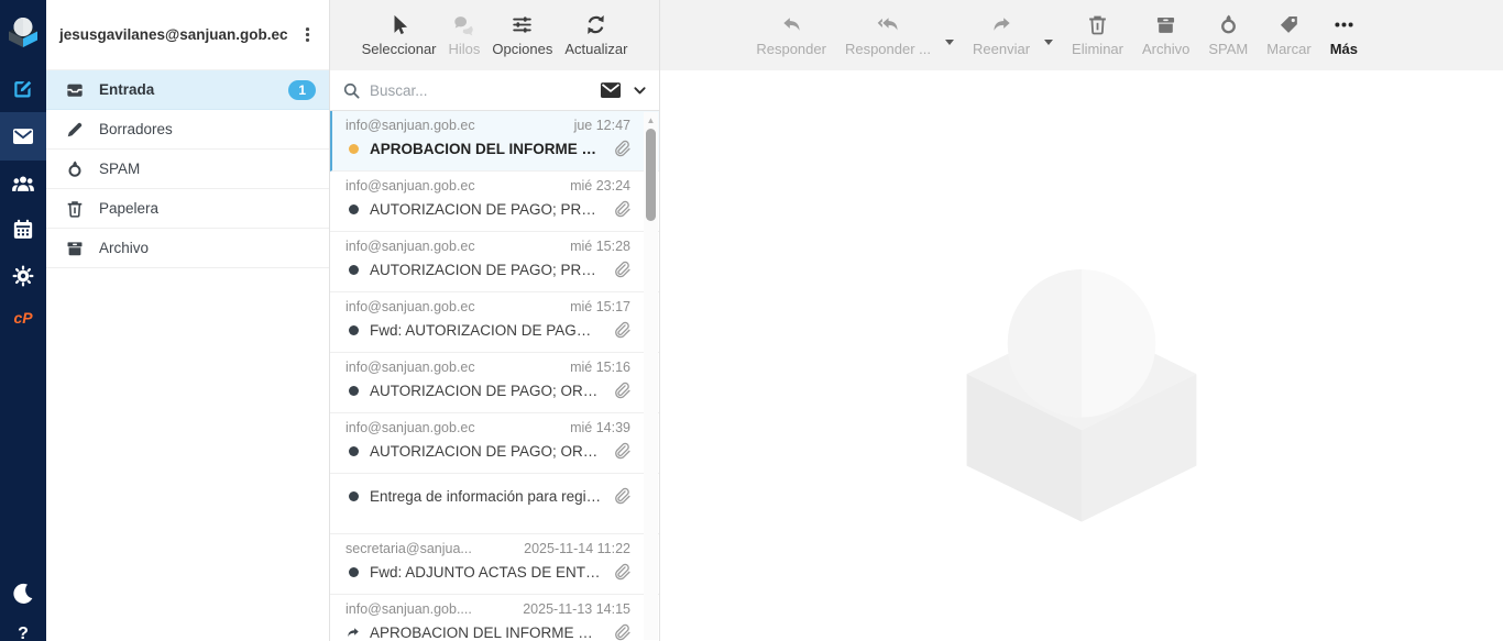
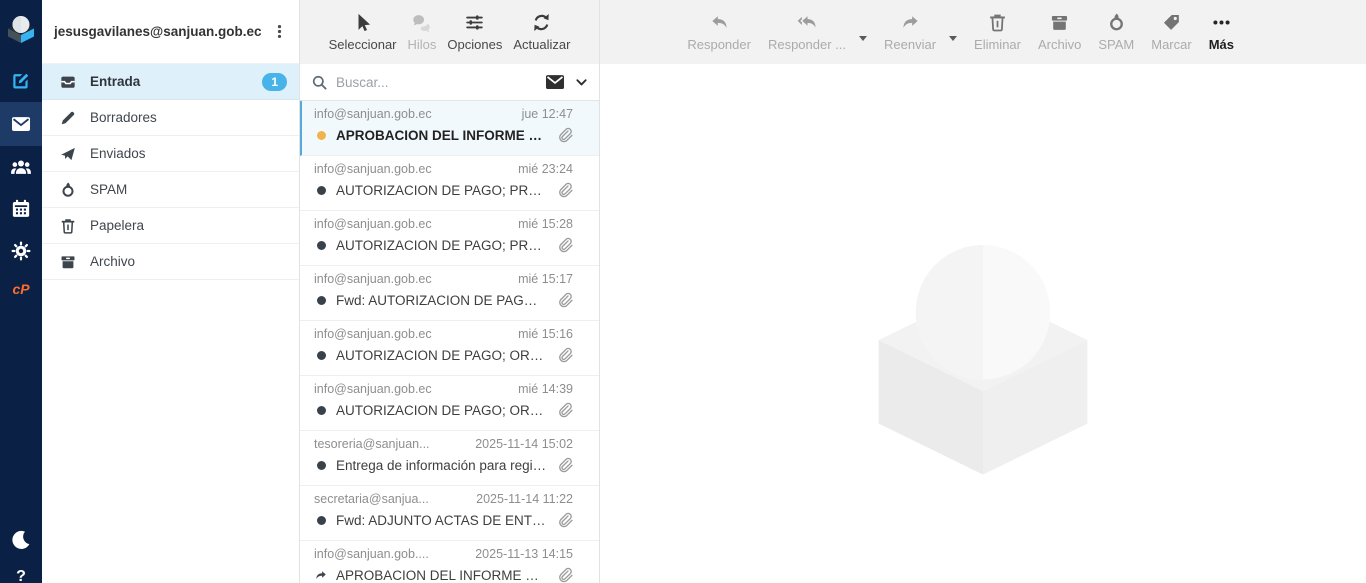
  cP
  ?
  jesusgavilanes@sanjuan.gob.ec
  Entrada
  1
  Borradores
+ Enviados
  SPAM
  Papelera
  Archivo
  Seleccionar
  Hilos
  Opciones
  Actualizar
  Buscar...
  info@sanjuan.gob.ec
  jue 12:47
  APROBACION DEL INFORME DE
  info@sanjuan.gob.ec
  mié 23:24
  AUTORIZACION DE PAGO; PROC
  info@sanjuan.gob.ec
  mié 15:28
  AUTORIZACION DE PAGO; PROC
  info@sanjuan.gob.ec
  mié 15:17
  Fwd: AUTORIZACION DE PAGO;
  info@sanjuan.gob.ec
  mié 15:16
  AUTORIZACION DE PAGO; ORDE
  info@sanjuan.gob.ec
  mié 14:39
  AUTORIZACION DE PAGO; ORDE
+ tesoreria@sanjuan...
+ 2025-11-14 15:02
  Entrega de información para regis..
  secretaria@sanjua...
  2025-11-14 11:22
  Fwd: ADJUNTO ACTAS DE ENTRE
  info@sanjuan.gob....
  2025-11-13 14:15
  APROBACION DEL INFORME DE
- ▲
  Responder
  Responder ...
  Reenviar
  Eliminar
  Archivo
  SPAM
  Marcar
  Más
